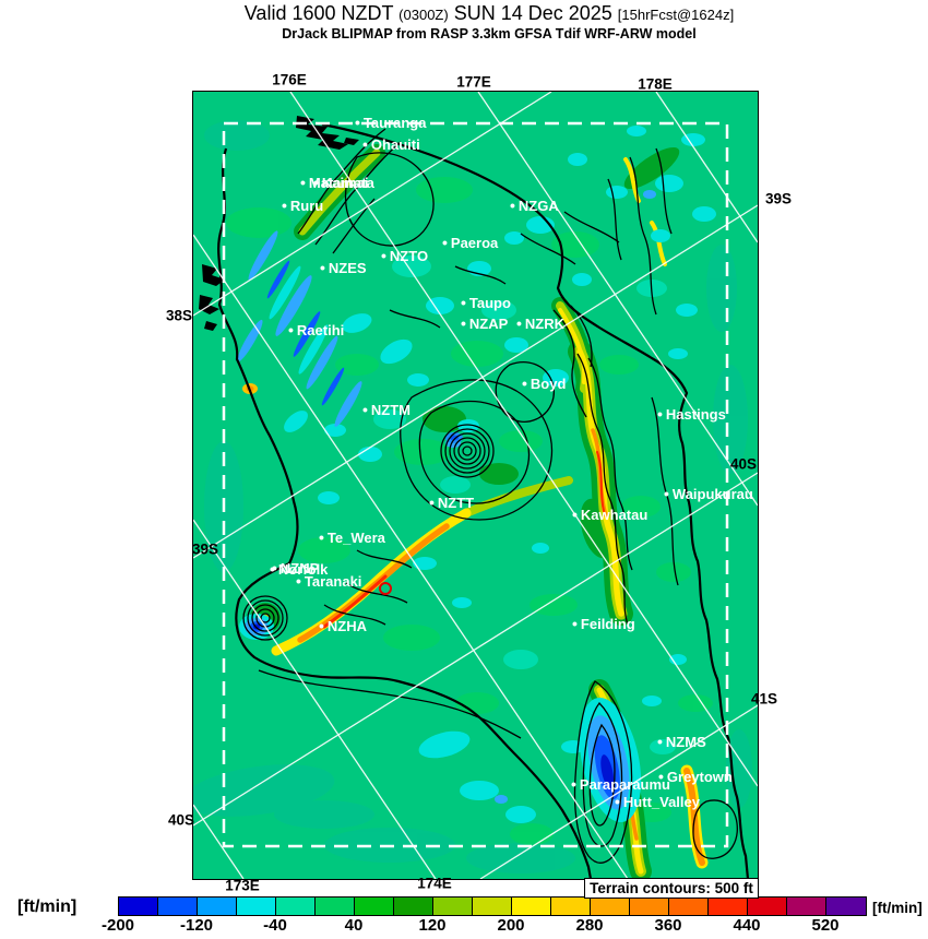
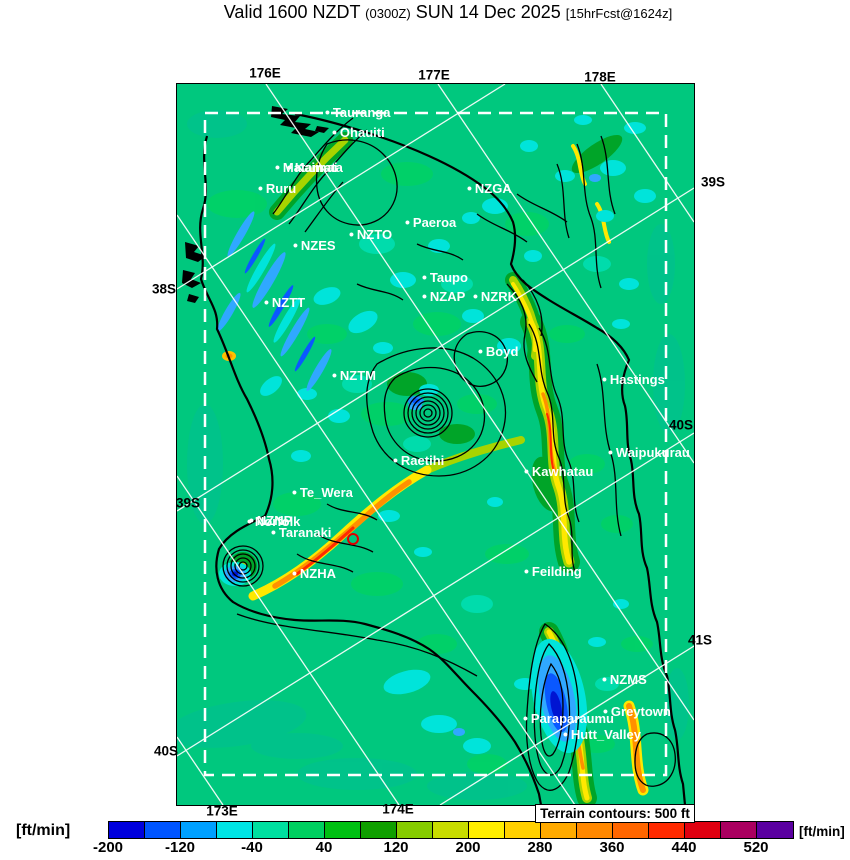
  Valid 1600 NZDT (0300Z) SUN 14 Dec 2025 [15hrFcst@1624z]
- DrJack BLIPMAP from RASP 3.3km GFSA Tdif WRF-ARW model
  • Tauranga
  • Ohauiti
  • Matamata
  • Kaimai
  • Ruru
  • NZGA
  • Paeroa
  • NZTO
  • NZES
- • Raetihi
+ • NZTT
  • Taupo
  • NZAP
  • NZRK
  • Boyd
  • Hastings
  • NZTM
- • NZTT
+ • Raetihi
  • Waipukurau
  • Kawhatau
  • Te_Wera
  • Norfolk
  • NZNP
  • Taranaki
  • NZHA
  • Feilding
  • NZMS
  • Greytown
  • Paraparaumu
  • Hutt_Valley
  176E
  177E
  178E
  38S
  39S
  40S
  39S
  40S
  41S
  173E
  174E
  Terrain contours: 500 ft
  [ft/min]
  -200
  -120
  -40
  40
  120
  200
  280
  360
  440
  520
  [ft/min]
